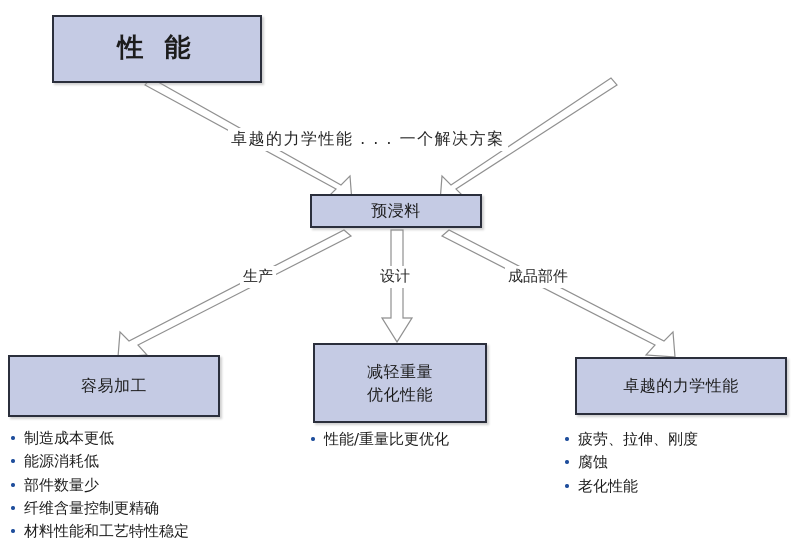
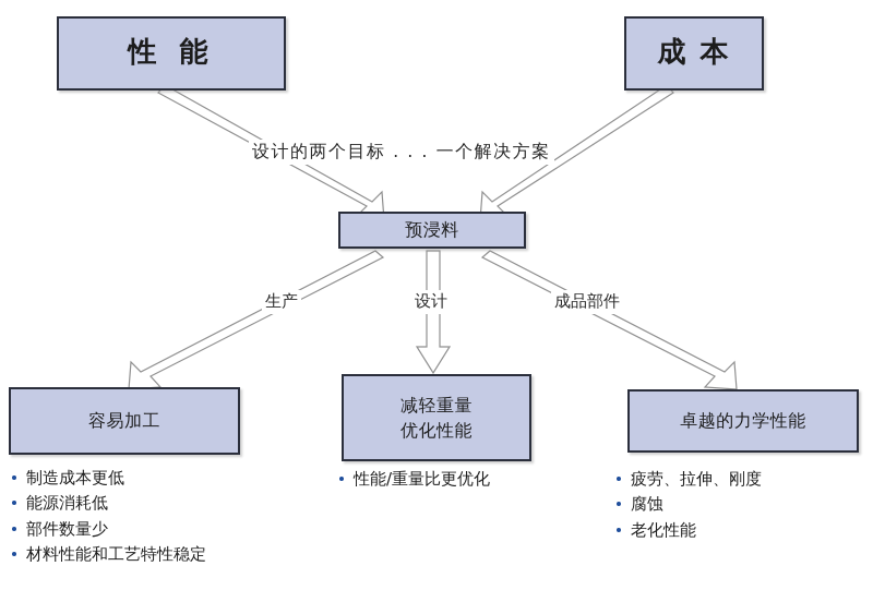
  性 能
+ 成 本
  预浸料
  容易加工
  减轻重量
  优化性能
  卓越的力学性能
- 卓越的力学性能 . . . 一个解决方案
+ 设计的两个目标 . . . 一个解决方案
  生产
  设计
  成品部件
  制造成本更低
  能源消耗低
  部件数量少
- 纤维含量控制更精确
  材料性能和工艺特性稳定
  性能/重量比更优化
  疲劳、拉伸、刚度
  腐蚀
  老化性能
